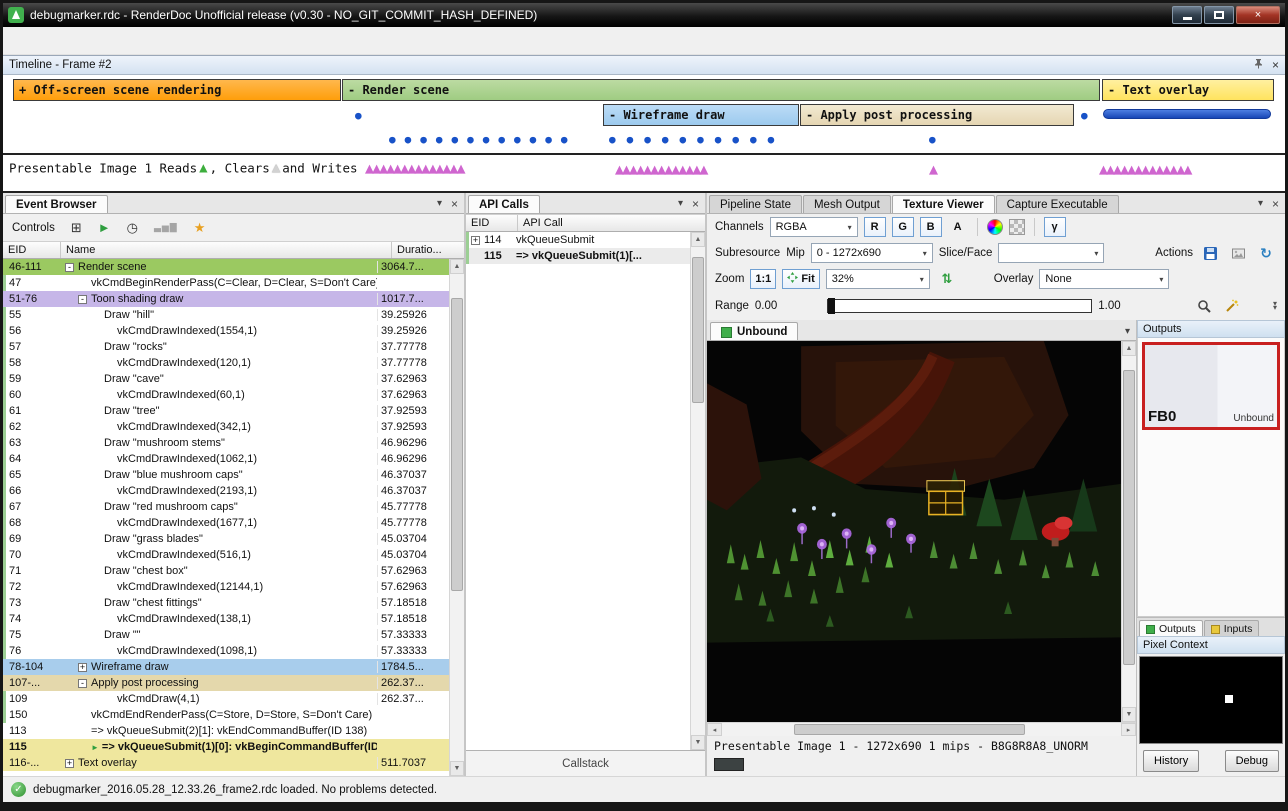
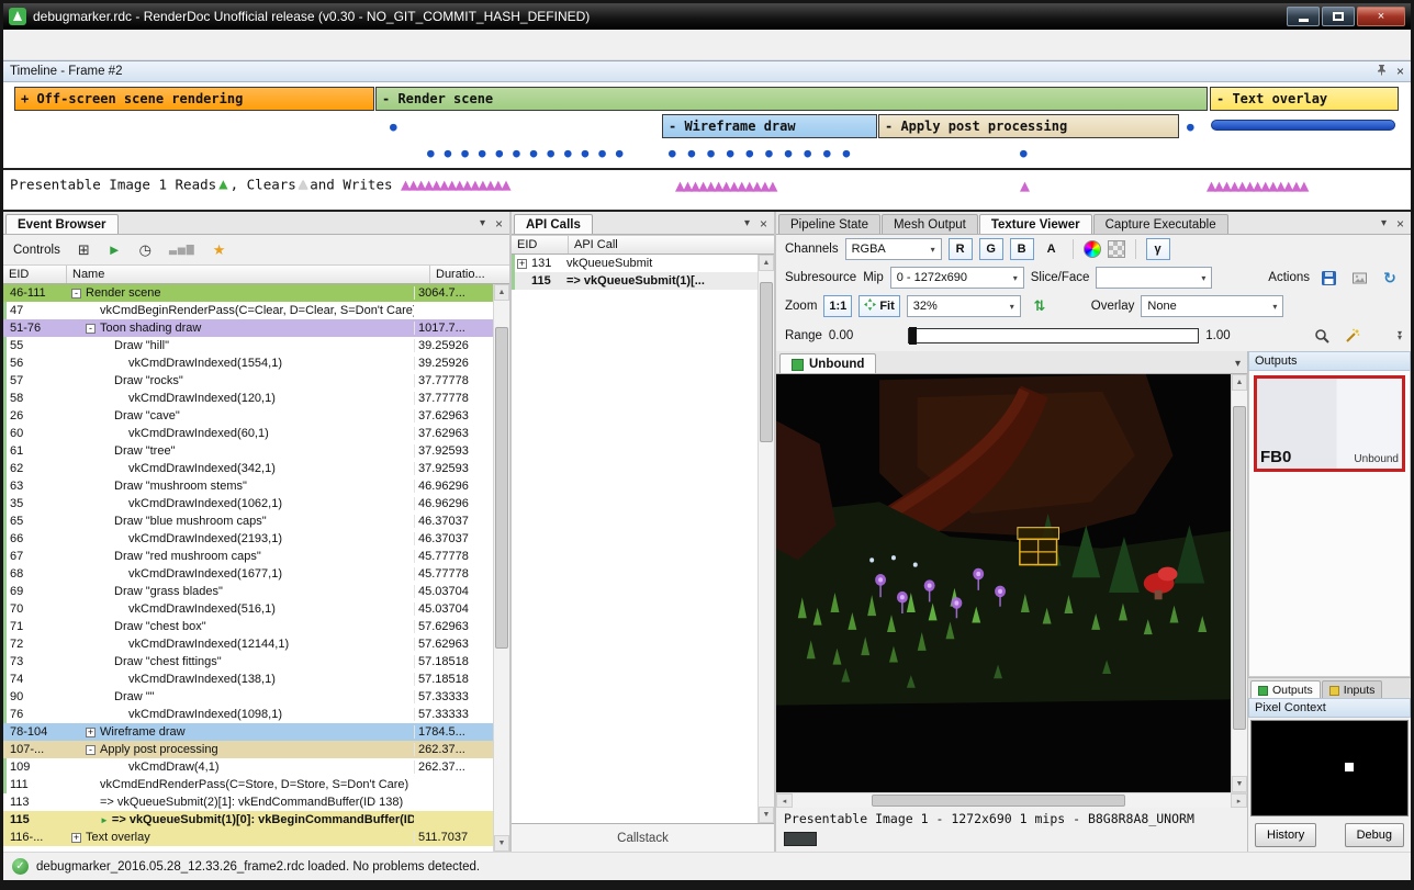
  debugmarker.rdc - RenderDoc Unofficial release (v0.30 - NO_GIT_COMMIT_HASH_DEFINED)
  ×
  Timeline - Frame #2
  ×
  + Off-screen scene rendering
  - Render scene
  - Text overlay
  ●
  - Wireframe draw
  - Apply post processing
  ●
  ●●●●●●●●●●●●
  ●●●●●●●●●●
  ●
  Presentable Image 1 Reads ▲ , Clears ▲ and Writes ▲▲▲▲▲▲▲▲▲▲▲▲▲▲
  ▲▲▲▲▲▲▲▲▲▲▲▲▲
  ▲
  ▲▲▲▲▲▲▲▲▲▲▲▲▲
  Event Browser
  ▾
  ×
  Controls
  ⊞
  ►
  ◷
  ▃▅▇
  ★
  EID
  Name
  Duratio...
  46-111
  -
  Render scene
  3064.7...
  47
  vkCmdBeginRenderPass(C=Clear, D=Clear, S=Don't Care
  51-76
  -
  Toon shading draw
  1017.7...
  55
  Draw "hill"
  39.25926
  56
  vkCmdDrawIndexed(1554,1)
  39.25926
  57
  Draw "rocks"
  37.77778
  58
  vkCmdDrawIndexed(120,1)
  37.77778
- 59
+ 26
  Draw "cave"
  37.62963
  60
  vkCmdDrawIndexed(60,1)
  37.62963
  61
  Draw "tree"
  37.92593
  62
  vkCmdDrawIndexed(342,1)
  37.92593
  63
  Draw "mushroom stems"
  46.96296
- 64
+ 35
  vkCmdDrawIndexed(1062,1)
  46.96296
  65
  Draw "blue mushroom caps"
  46.37037
  66
  vkCmdDrawIndexed(2193,1)
  46.37037
  67
  Draw "red mushroom caps"
  45.77778
  68
  vkCmdDrawIndexed(1677,1)
  45.77778
  69
  Draw "grass blades"
  45.03704
  70
  vkCmdDrawIndexed(516,1)
  45.03704
  71
  Draw "chest box"
  57.62963
  72
  vkCmdDrawIndexed(12144,1)
  57.62963
  73
  Draw "chest fittings"
  57.18518
  74
  vkCmdDrawIndexed(138,1)
  57.18518
- 75
+ 90
  Draw ""
  57.33333
  76
  vkCmdDrawIndexed(1098,1)
  57.33333
  78-104
  +
  Wireframe draw
  1784.5...
  107-...
  -
  Apply post processing
  262.37...
  109
  vkCmdDraw(4,1)
  262.37...
- 150
+ 111
  vkCmdEndRenderPass(C=Store, D=Store, S=Don't Care)
  113
  => vkQueueSubmit(2)[1]: vkEndCommandBuffer(ID 138)
  115
  ►
  => vkQueueSubmit(1)[0]: vkBeginCommandBuffer(ID
  116-...
  +
  Text overlay
  511.7037
  API Calls
  ▾
  ×
  EID
  API Call
  +
- 114
+ 131
  vkQueueSubmit
  115
  => vkQueueSubmit(1)[...
  Callstack
  Pipeline State
  Mesh Output
  Texture Viewer
  Capture Executable
  ▾
  ×
  Channels
  RGBA
  ▾
  R
  G
  B
  A
  γ
  Subresource
  Mip
  0 - 1272x690
  ▾
  Slice/Face
  ▾
  Actions
  ↻
  Zoom
  1:1
  Fit
  32%
  ▾
  ⇅
  Overlay
  None
  ▾
  Range
  0.00
  1.00
  ▾
  ▾
  Unbound
  ▾
  Presentable Image 1 - 1272x690 1 mips - B8G8R8A8_UNORM
  Outputs
  FB0
  Unbound
  Outputs
  Inputs
  Pixel Context
  History
  Debug
  ✓
  debugmarker_2016.05.28_12.33.26_frame2.rdc loaded. No problems detected.
